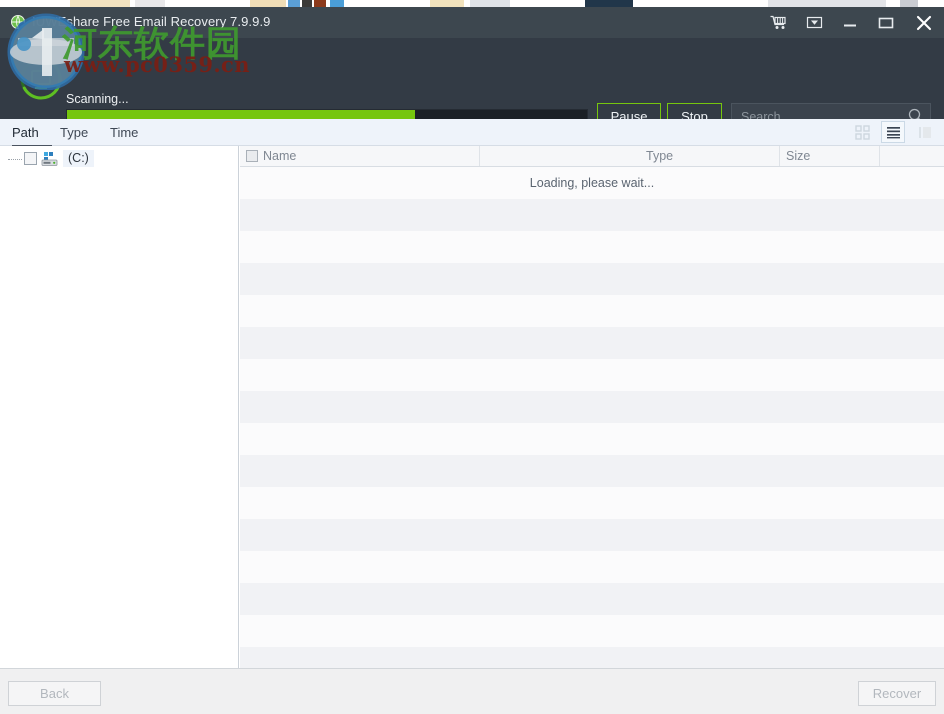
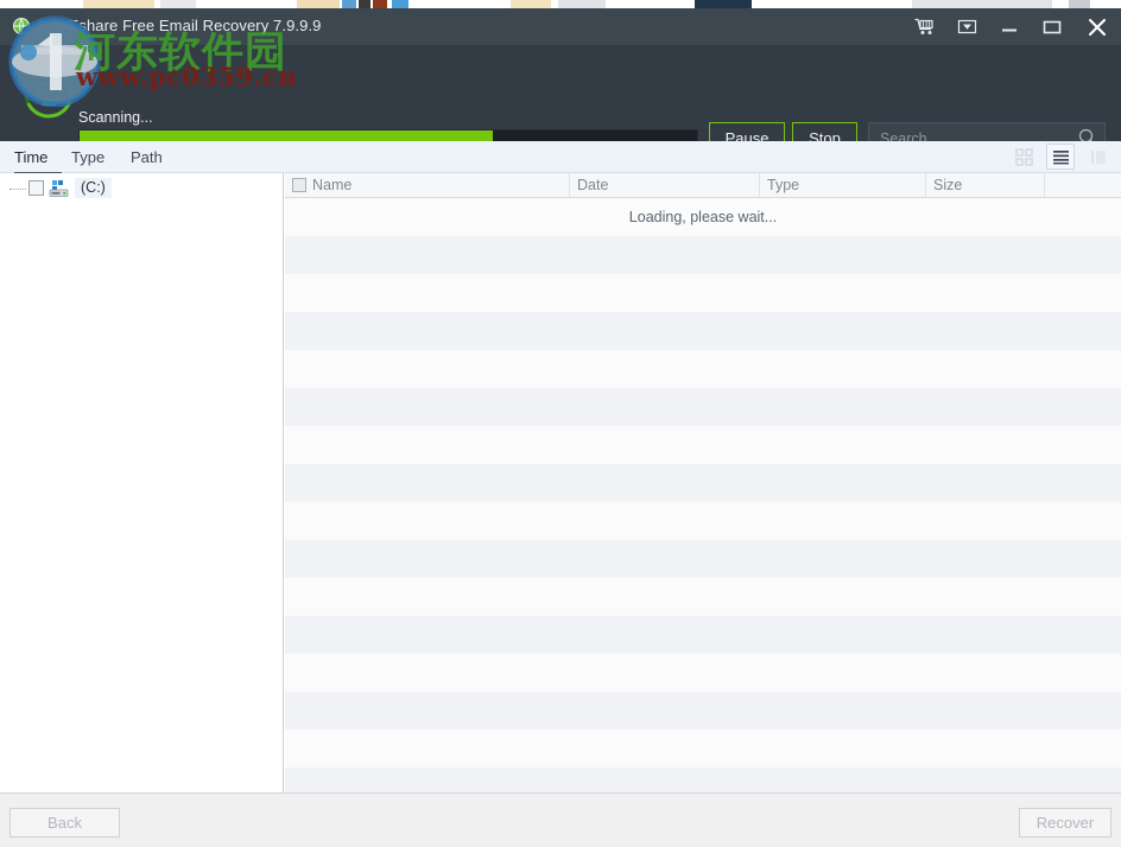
  share Free Email Recovery 7.9.9.9
  Scanning...
  Pause
  Stop
  Search
  河东软件园
  www.pc0359.cn
- Path
+ Time
  Type
- Time
+ Path
  (C:)
  Name
+ Date
  Type
  Size
  Loading, please wait...
  Back
  Recover
